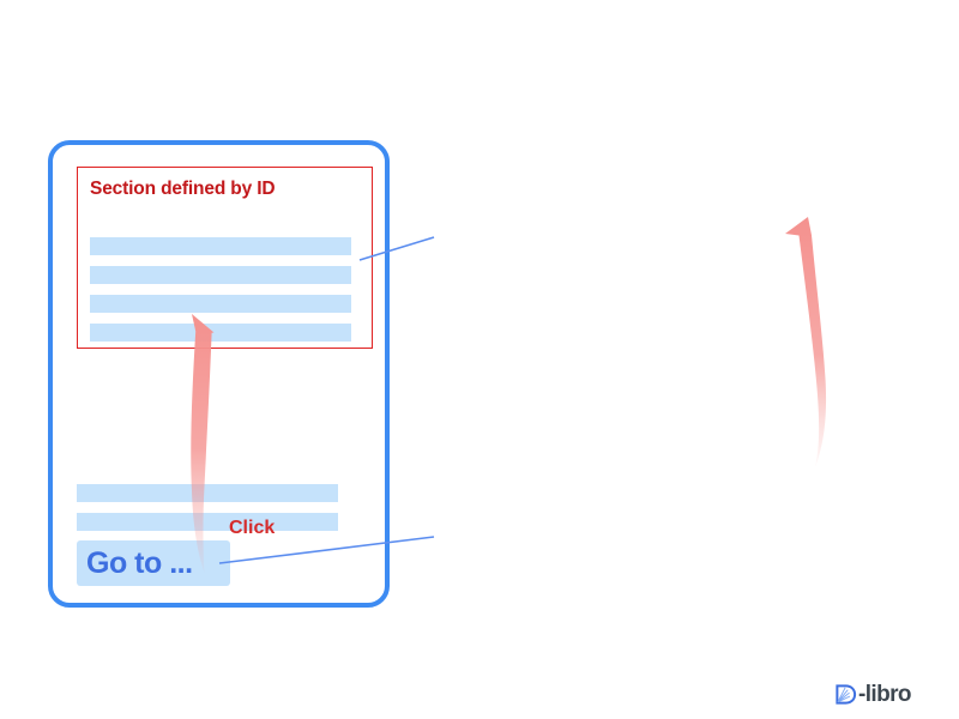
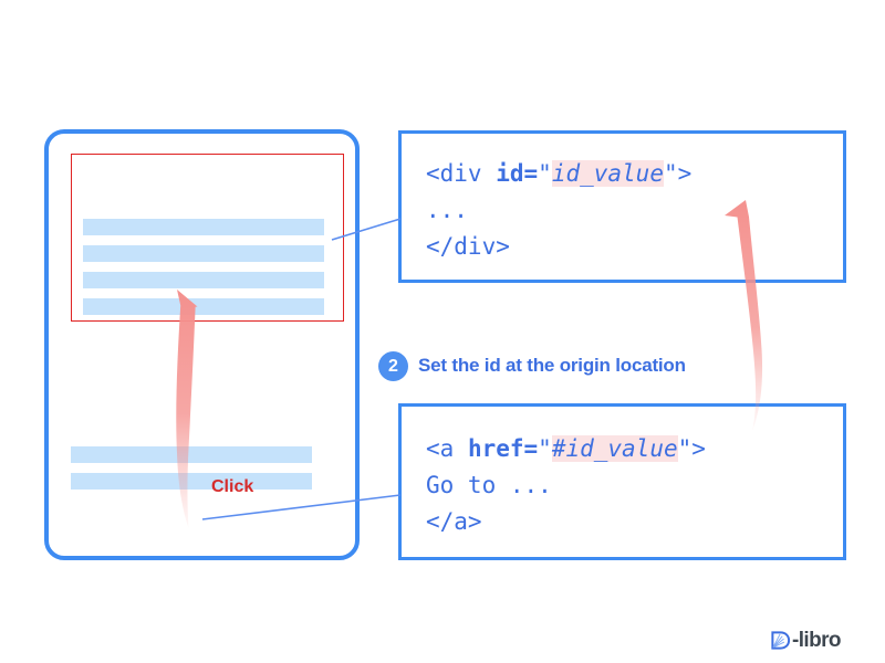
- Section defined by ID
- Go to ...
  Click
+ <div id="id_value"> ... </div>
+ 2
+ Set the id at the origin location
+ <a href="#id_value"> Go to ... </a>
  -libro
